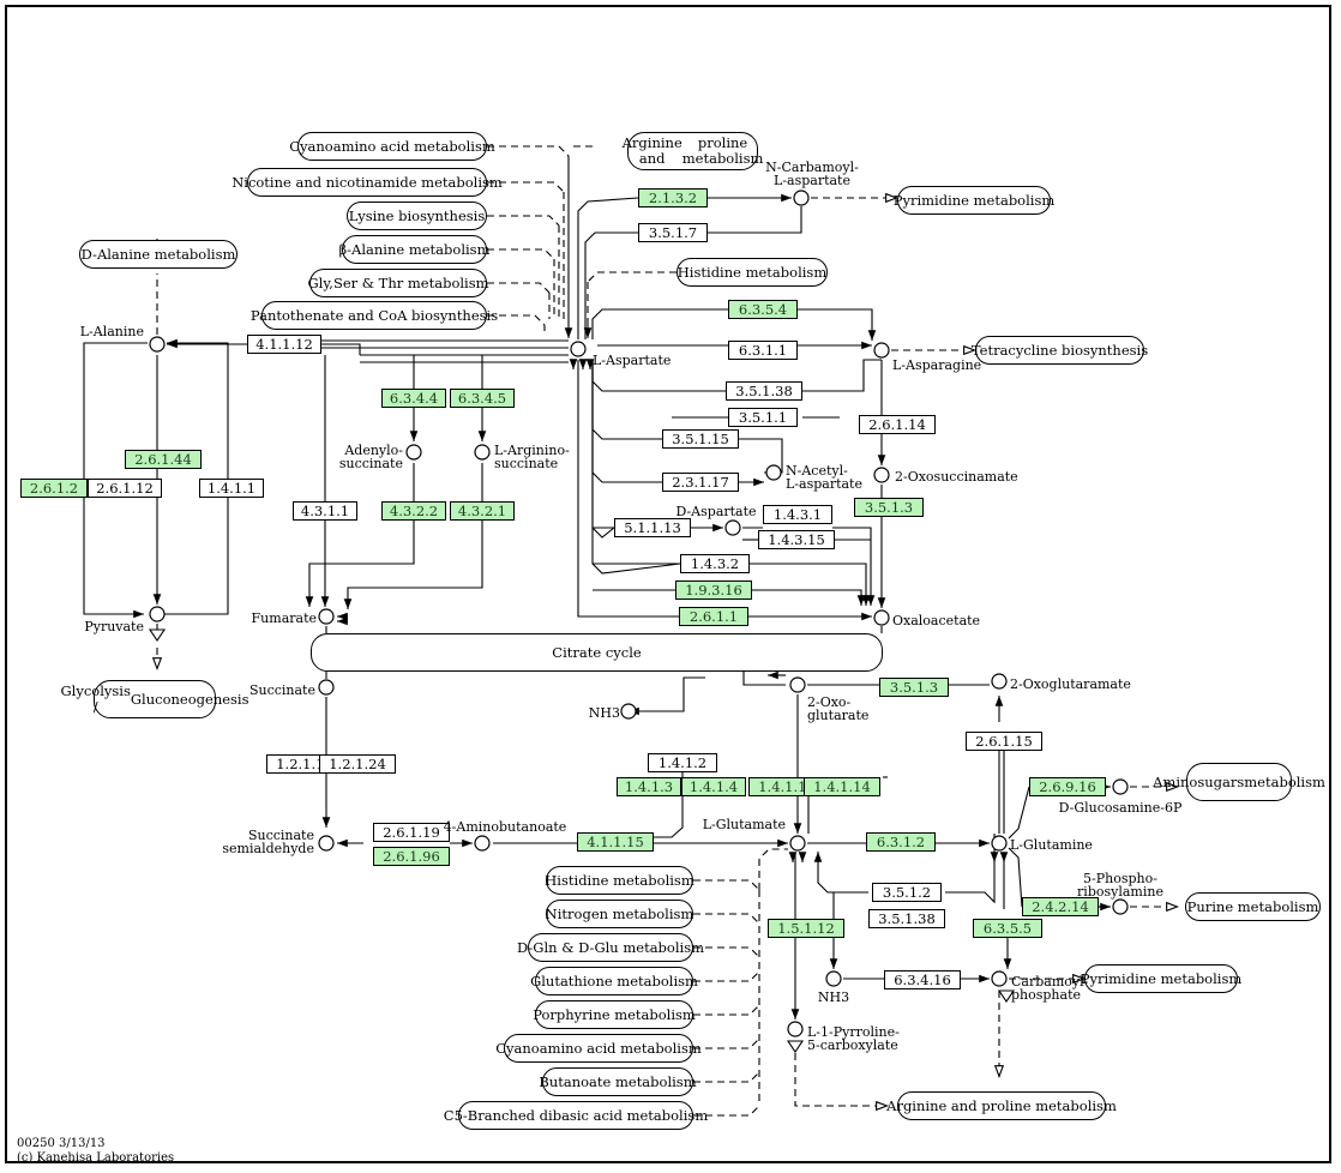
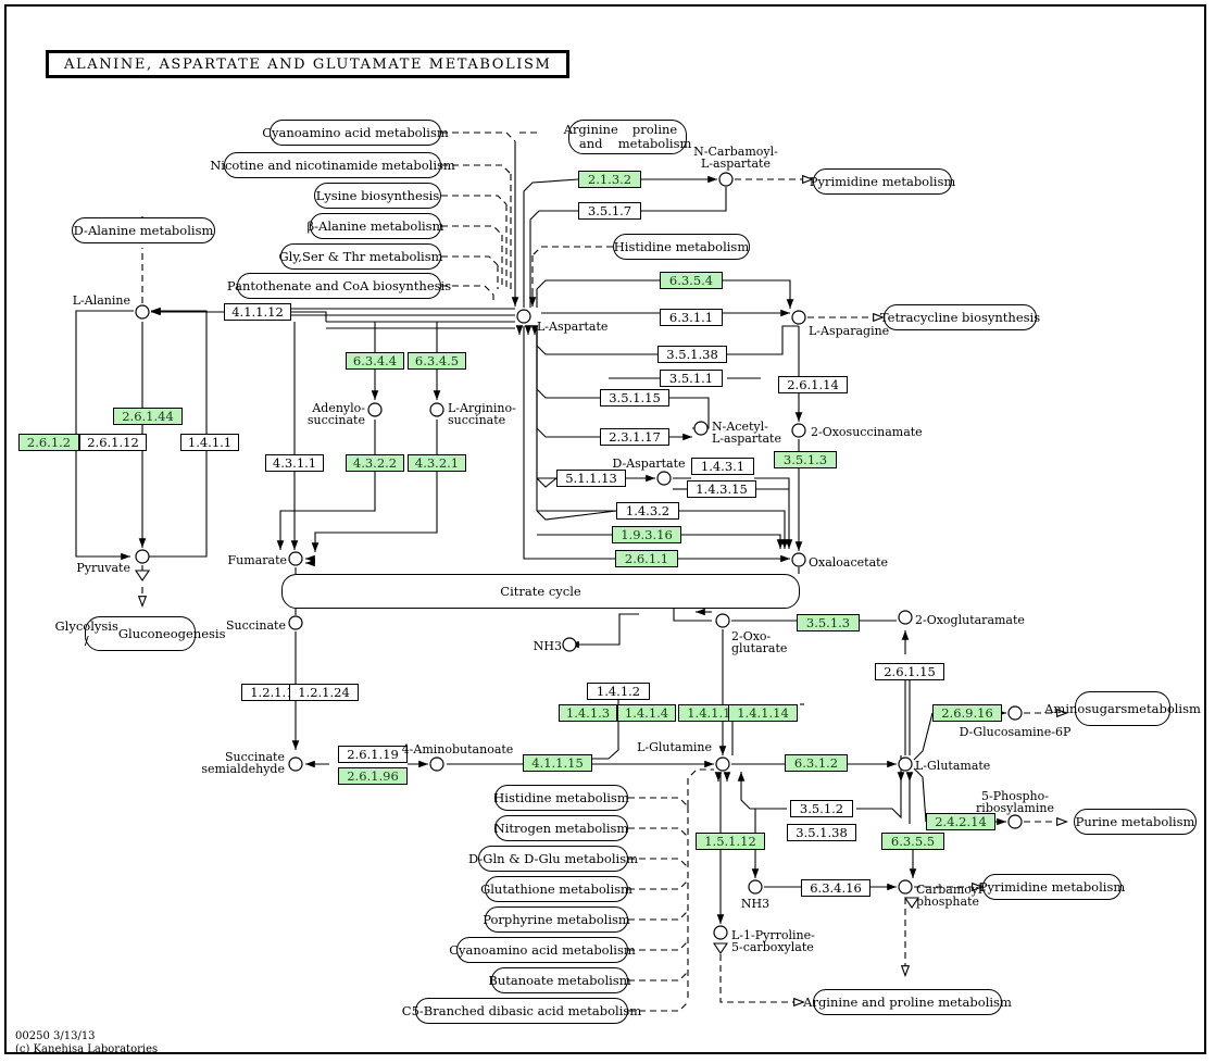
+ ALANINE, ASPARTATE AND GLUTAMATE METABOLISM
  Cyanoamino acid metabolism
  Arginine and
  proline metabolism
  Nicotine and nicotinamide metabolism
  Pyrimidine metabolism
  Lysine biosynthesis
  β-Alanine metabolism
  Histidine metabolism
  Gly,Ser & Thr metabolism
  Pantothenate and CoA biosynthesis
  Tetracycline biosynthesis
  D-Alanine metabolism
  Glycolysis /
  Gluconeogenesis
  Citrate cycle
  Aminosugars
  metabolism
  Purine metabolism
  Histidine metabolism
  Nitrogen metabolism
  D-Gln & D-Glu metabolism
  Glutathione metabolism
  Porphyrine metabolism
  Cyanoamino acid metabolism
  Butanoate metabolism
  C5-Branched dibasic acid metabolism
  Pyrimidine metabolism
  Arginine and proline metabolism
  2.1.3.2
  3.5.1.7
  6.3.5.4
  4.1.1.12
  6.3.1.1
  3.5.1.38
  6.3.4.4
  6.3.4.5
  3.5.1.1
  3.5.1.15
  2.6.1.14
  2.6.1.44
  2.3.1.17
  2.6.1.2
  2.6.1.12
  1.4.1.1
  3.5.1.3
  1.4.3.1
  5.1.1.13
  4.3.1.1
  4.3.2.2
  4.3.2.1
  1.4.3.15
  1.4.3.2
  1.9.3.16
  2.6.1.1
  3.5.1.3
  2.6.1.15
  1.2.1.
  1.2.1.24
  1.4.1.2
  1.4.1.3
  1.4.1.4
  1.4.1.1
  1.4.1.14
  2.6.9.16
  2.6.1.19
  6.3.1.2
  4.1.1.15
  2.6.1.96
  3.5.1.2
  2.4.2.14
  3.5.1.38
  1.5.1.12
  6.3.5.5
  6.3.4.16
  L-Alanine
  Pyruvate
  L-Aspartate
  N-Carbamoyl-
  L-aspartate
  L-Asparagine
  2-Oxosuccinamate
  Oxaloacetate
  Adenylo-
  succinate
  L-Arginino-
  succinate
  N-Acetyl-
  L-aspartate
  D-Aspartate
  Fumarate
  Succinate
  Succinate
  semialdehyde
  4-Aminobutanoate
- L-Glutamate
+ L-Glutamine
  2-Oxo-
  glutarate
  NH3
  2-Oxoglutaramate
- L-Glutamine
+ L-Glutamate
  D-Glucosamine-6P
  5-Phospho-
  ribosylamine
  NH3
  Carbamoyl-
  phosphate
  L-1-Pyrroline-
  5-carboxylate
  00250 3/13/13
  (c) Kanehisa Laboratories
